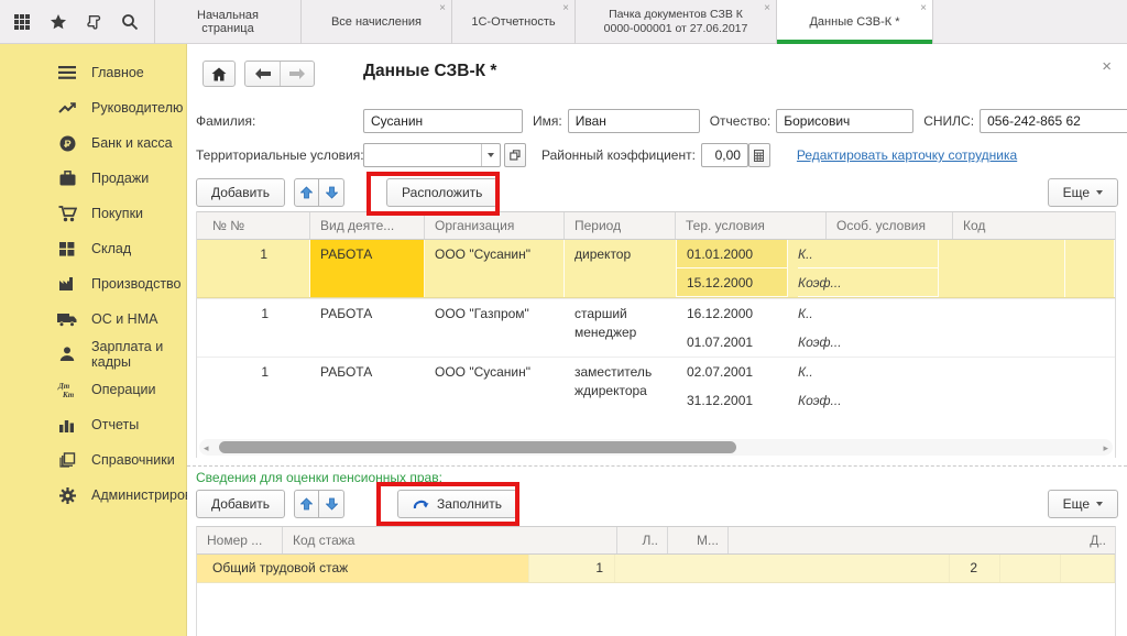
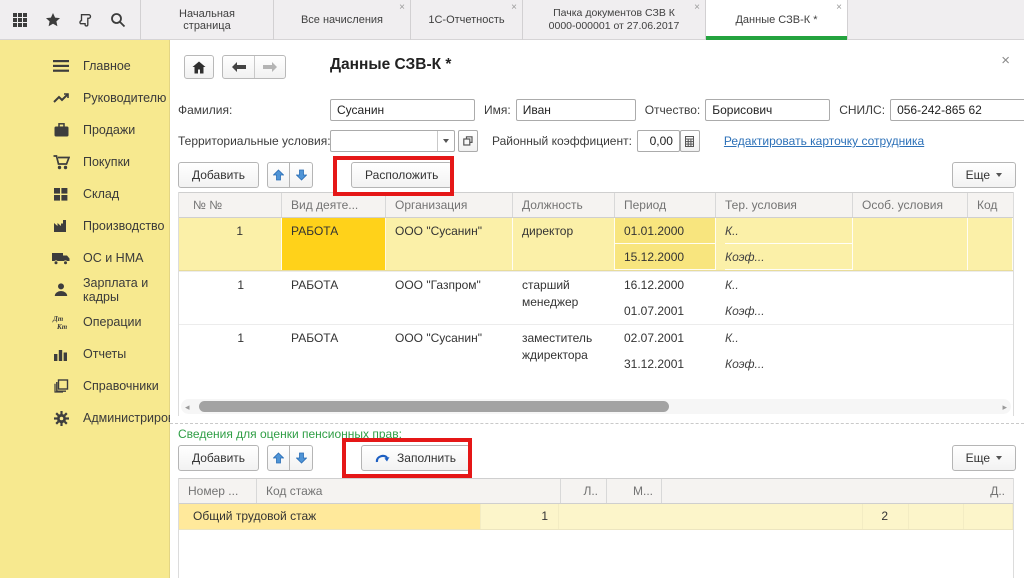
  Начальная страница
  Все начисления
  ×
  1С-Отчетность
  ×
  Пачка документов СЗВ К
  0000-000001 от 27.06.2017
  ×
  Данные СЗВ-К *
  ×
  Главное
  Руководителю
- Р
- Банк и касса
  Продажи
  Покупки
  Склад
  Производство
  ОС и НМА
  Зарплата и кадры
  Дт
  Кт
  Операции
  Отчеты
  Справочники
  Администриро
  Данные СЗВ-К *
  ×
  Фамилия:
  Сусанин
  Имя:
  Иван
  Отчество:
  Борисович
  СНИЛС:
  056-242-865 62
  Территориальные условия:
  Районный коэффициент:
  0,00
  Редактировать карточку сотрудника
  Добавить
  Расположить
  Еще
  № №
  Вид деяте...
  Организация
+ Должность
  Период
  Тер. условия
  Особ. условия
  Код
  1
  РАБОТА
  ООО "Сусанин"
  директор
  01.01.2000
  15.12.2000
  К..
  Коэф...
  1
  РАБОТА
  ООО "Газпром"
  старший менеджер
  16.12.2000
  01.07.2001
  К..
  Коэф...
  1
  РАБОТА
  ООО "Сусанин"
  заместитель ждиректора
  02.07.2001
  31.12.2001
  К..
  Коэф...
  ◂
  ▸
  Сведения для оценки пенсионных прав:
  Добавить
  Заполнить
  Еще
  Номер ...
  Код стажа
  Л..
  М...
  Д..
  Общий трудовой стаж
  1
  2
